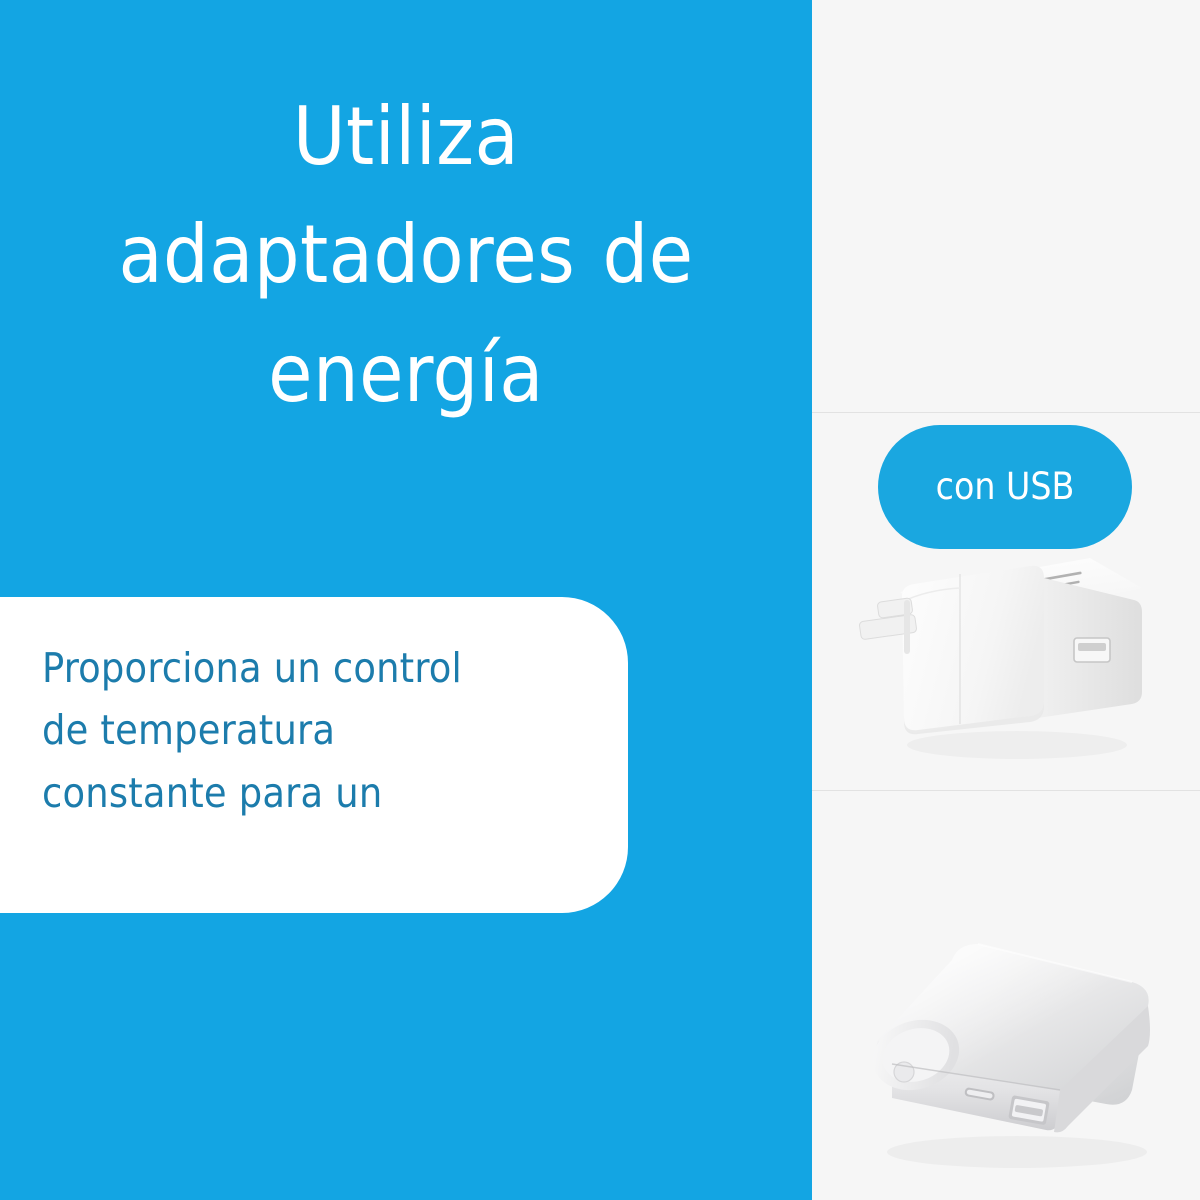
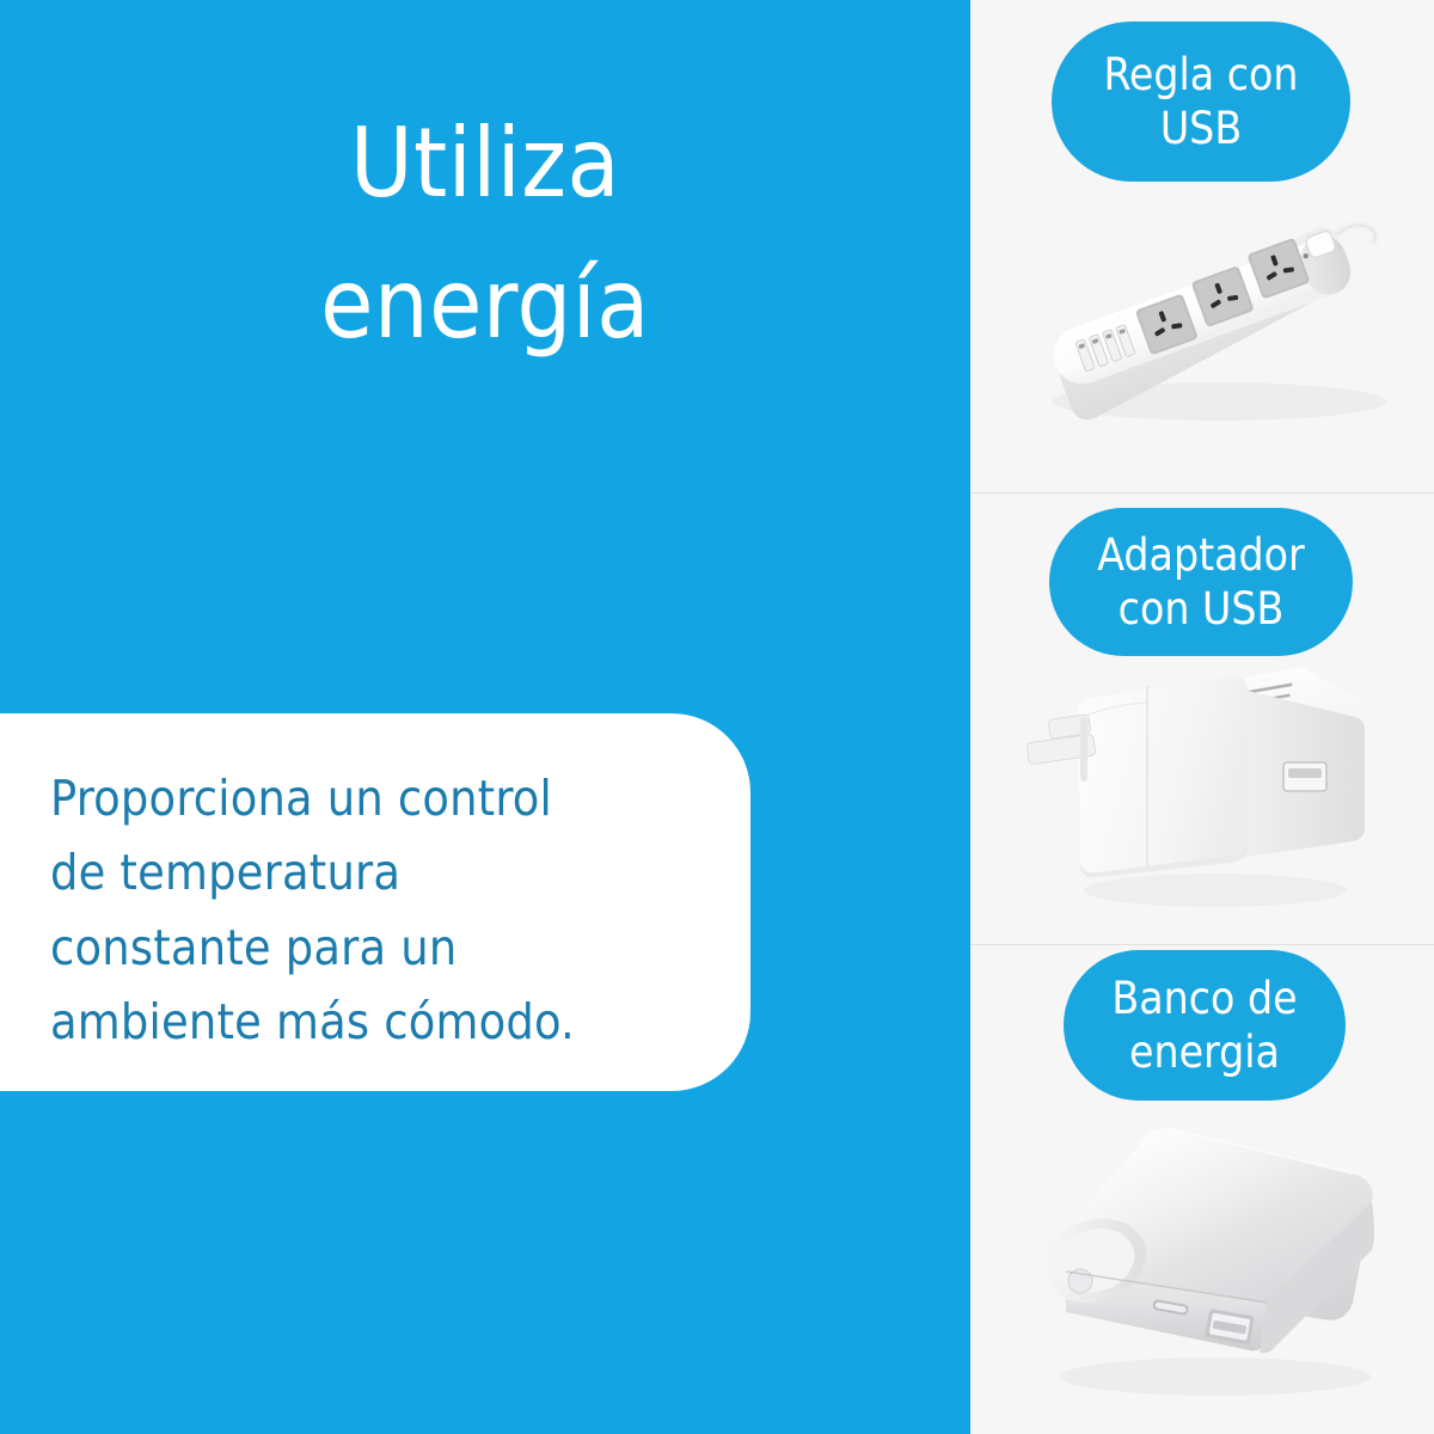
  Utiliza
- adaptadores de
  energía
  Proporciona un control
  de temperatura
  constante para un
+ ambiente más cómodo.
+ Regla con
+ USB
+ Adaptador
  con USB
+ Banco de
+ energia
